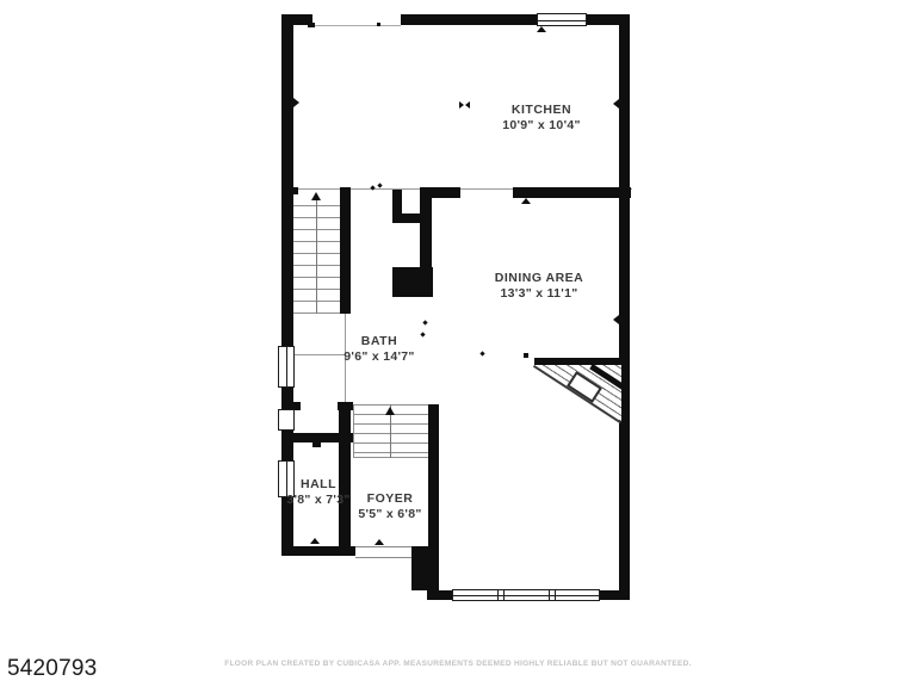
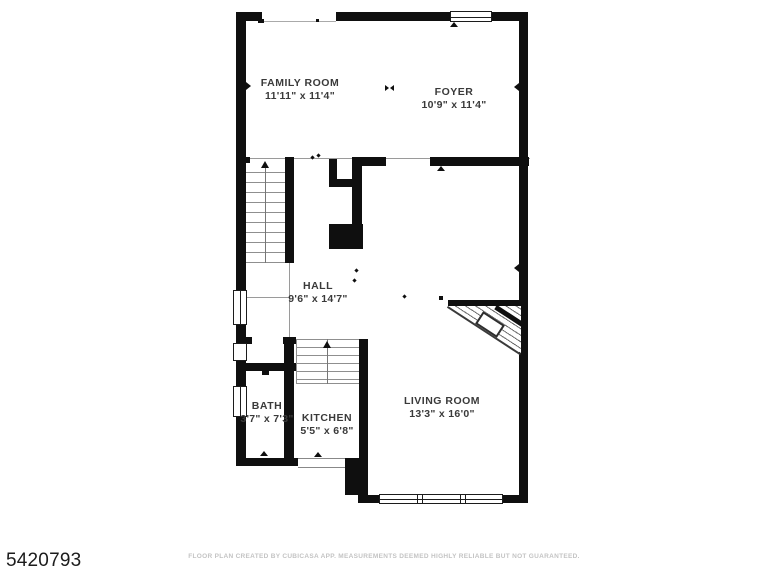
+ FAMILY ROOM
+ 11'11" x 11'4"
- KITCHEN
+ FOYER
- 10'9" x 10'4"
+ 10'9" x 11'4"
- DINING AREA
- 13'3" x 11'1"
- BATH
+ HALL
  9'6" x 14'7"
- HALL
+ BATH
- 3'8" x 7'3"
+ 3'7" x 7'3"
- FOYER
+ KITCHEN
  5'5" x 6'8"
+ LIVING ROOM
+ 13'3" x 16'0"
  5420793
